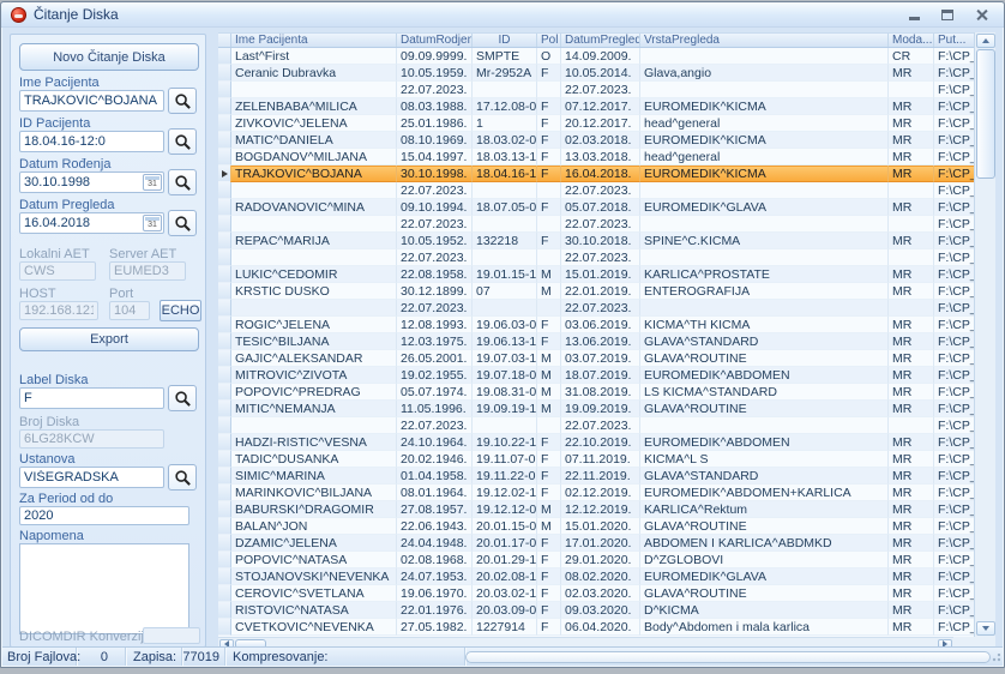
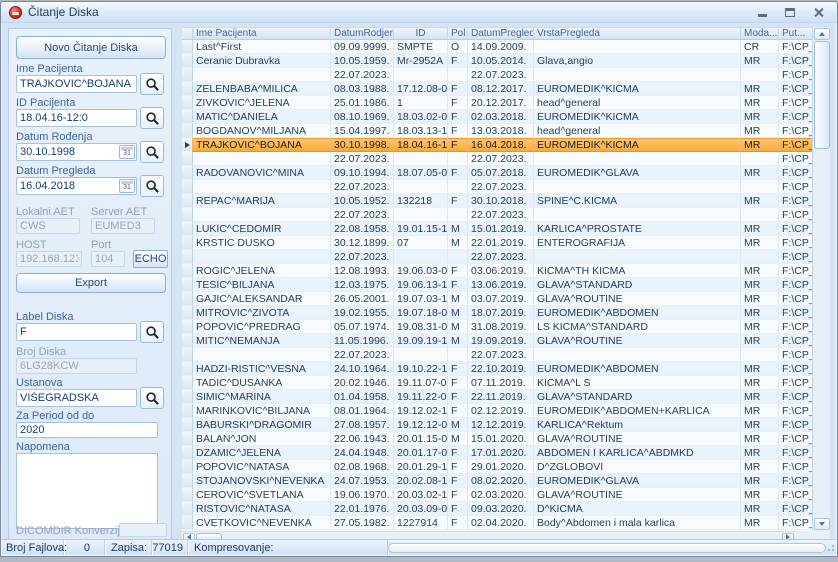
  Čitanje Diska
  Novo Čitanje Diska
  Ime Pacijenta
  TRAJKOVIC^BOJANA
  ID Pacijenta
  18.04.16-12:0
  Datum Rođenja
  30.10.1998
  Datum Pregleda
  16.04.2018
  Lokalni AET
  Server AET
  CWS
  EUMED3
  HOST
  Port
  192.168.12
  104
  ECHO
  Export
  Label Diska
  F
  Broj Diska
  6LG28KCW
  Ustanova
  VIŠEGRADSKA
  Za Period od do
  2020
  Napomena
  DICOMDIR Konverzi
  Ime Pacijenta
  DatumRodjen
  ID
  Pol
  DatumPregled
  VrstaPregleda
  Moda...
  Put...
  Last^First
  09.09.9999.
  SMPTE
  O
  14.09.2009.
  CR
  F:\CP
  Ceranic Dubravka
  10.05.1959.
  Mr-2952A
  F
  10.05.2014.
  Glava,angio
  MR
  F:\CP
  22.07.2023.
  22.07.2023.
  F:\CP
  ZELENBABA^MILICA
  08.03.1988.
  17.12.08-0
  F
- 07.12.2017.
+ 08.12.2017.
  EUROMEDIK^KICMA
  MR
  F:\CP
  ZIVKOVIC^JELENA
  25.01.1986.
  1
  F
  20.12.2017.
  head^general
  MR
  F:\CP
  MATIC^DANIELA
  08.10.1969.
  18.03.02-0
  F
  02.03.2018.
  EUROMEDIK^KICMA
  MR
  F:\CP
  BOGDANOV^MILJANA
  15.04.1997.
  18.03.13-1
  F
  13.03.2018.
  head^general
  MR
  F:\CP
  TRAJKOVIC^BOJANA
  30.10.1998.
  18.04.16-1
  F
  16.04.2018.
  EUROMEDIK^KICMA
  MR
  F:\CP
  22.07.2023.
  22.07.2023.
  F:\CP
  RADOVANOVIC^MINA
  09.10.1994.
  18.07.05-0
  F
  05.07.2018.
  EUROMEDIK^GLAVA
  MR
  F:\CP
  22.07.2023.
  22.07.2023.
  F:\CP
  REPAC^MARIJA
  10.05.1952.
  132218
  F
  30.10.2018.
  SPINE^C.KICMA
  MR
  F:\CP
  22.07.2023.
  22.07.2023.
  F:\CP
  LUKIC^CEDOMIR
  22.08.1958.
  19.01.15-1
  M
  15.01.2019.
  KARLICA^PROSTATE
  MR
  F:\CP
  KRSTIC DUSKO
  30.12.1899.
  07
  M
  22.01.2019.
  ENTEROGRAFIJA
  MR
  F:\CP
  22.07.2023.
  22.07.2023.
  F:\CP
  ROGIC^JELENA
  12.08.1993.
  19.06.03-0
  F
  03.06.2019.
  KICMA^TH KICMA
  MR
  F:\CP
  TESIC^BILJANA
  12.03.1975.
  19.06.13-1
  F
  13.06.2019.
  GLAVA^STANDARD
  MR
  F:\CP
  GAJIC^ALEKSANDAR
  26.05.2001.
  19.07.03-1
  M
  03.07.2019.
  GLAVA^ROUTINE
  MR
  F:\CP
  MITROVIC^ZIVOTA
  19.02.1955.
  19.07.18-0
  M
  18.07.2019.
  EUROMEDIK^ABDOMEN
  MR
  F:\CP
  POPOVIC^PREDRAG
  05.07.1974.
  19.08.31-0
  M
  31.08.2019.
  LS KICMA^STANDARD
  MR
  F:\CP
  MITIC^NEMANJA
  11.05.1996.
  19.09.19-1
  M
  19.09.2019.
  GLAVA^ROUTINE
  MR
  F:\CP
  22.07.2023.
  22.07.2023.
  F:\CP
  HADZI-RISTIC^VESNA
  24.10.1964.
  19.10.22-1
  F
  22.10.2019.
  EUROMEDIK^ABDOMEN
  MR
  F:\CP
  TADIC^DUSANKA
  20.02.1946.
  19.11.07-0.
  F
  07.11.2019.
  KICMA^L S
  MR
  F:\CP
  SIMIC^MARINA
  01.04.1958.
  19.11.22-0.
  F
  22.11.2019.
  GLAVA^STANDARD
  MR
  F:\CP
  MARINKOVIC^BILJANA
  08.01.1964.
  19.12.02-1
  F
  02.12.2019.
  EUROMEDIK^ABDOMEN+KARLICA
  MR
  F:\CP
  BABURSKI^DRAGOMIR
  27.08.1957.
  19.12.12-0
  M
  12.12.2019.
  KARLICA^Rektum
  MR
  F:\CP
  BALAN^JON
  22.06.1943.
  20.01.15-0
  M
  15.01.2020.
  GLAVA^ROUTINE
  MR
  F:\CP
  DZAMIC^JELENA
  24.04.1948.
  20.01.17-0
  F
  17.01.2020.
  ABDOMEN I KARLICA^ABDMKD
  MR
  F:\CP
  POPOVIC^NATASA
  02.08.1968.
  20.01.29-1
  F
  29.01.2020.
  D^ZGLOBOVI
  MR
  F:\CP
  STOJANOVSKI^NEVENKA
  24.07.1953.
  20.02.08-1
  F
  08.02.2020.
  EUROMEDIK^GLAVA
  MR
  F:\CP
  CEROVIC^SVETLANA
  19.06.1970.
  20.03.02-1
  F
  02.03.2020.
  GLAVA^ROUTINE
  MR
  F:\CP
  RISTOVIC^NATASA
  22.01.1976.
  20.03.09-0
  F
  09.03.2020.
  D^KICMA
  MR
  F:\CP
  CVETKOVIC^NEVENKA
  27.05.1982.
  1227914
  F
- 06.04.2020.
+ 02.04.2020.
  Body^Abdomen i mala karlica
  MR
  F:\CP
  Broj Fajlova
  0
  Zapisa:
  77019
  Kompresovanje:
